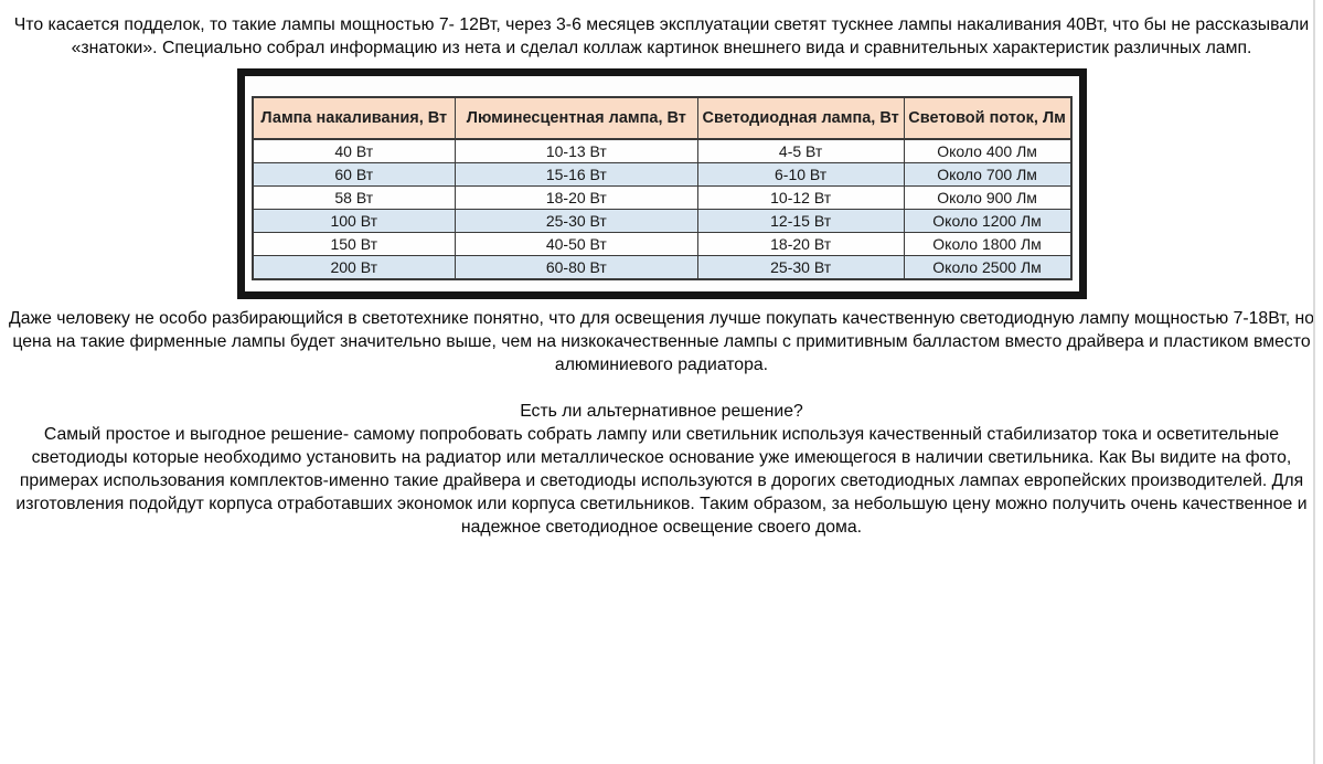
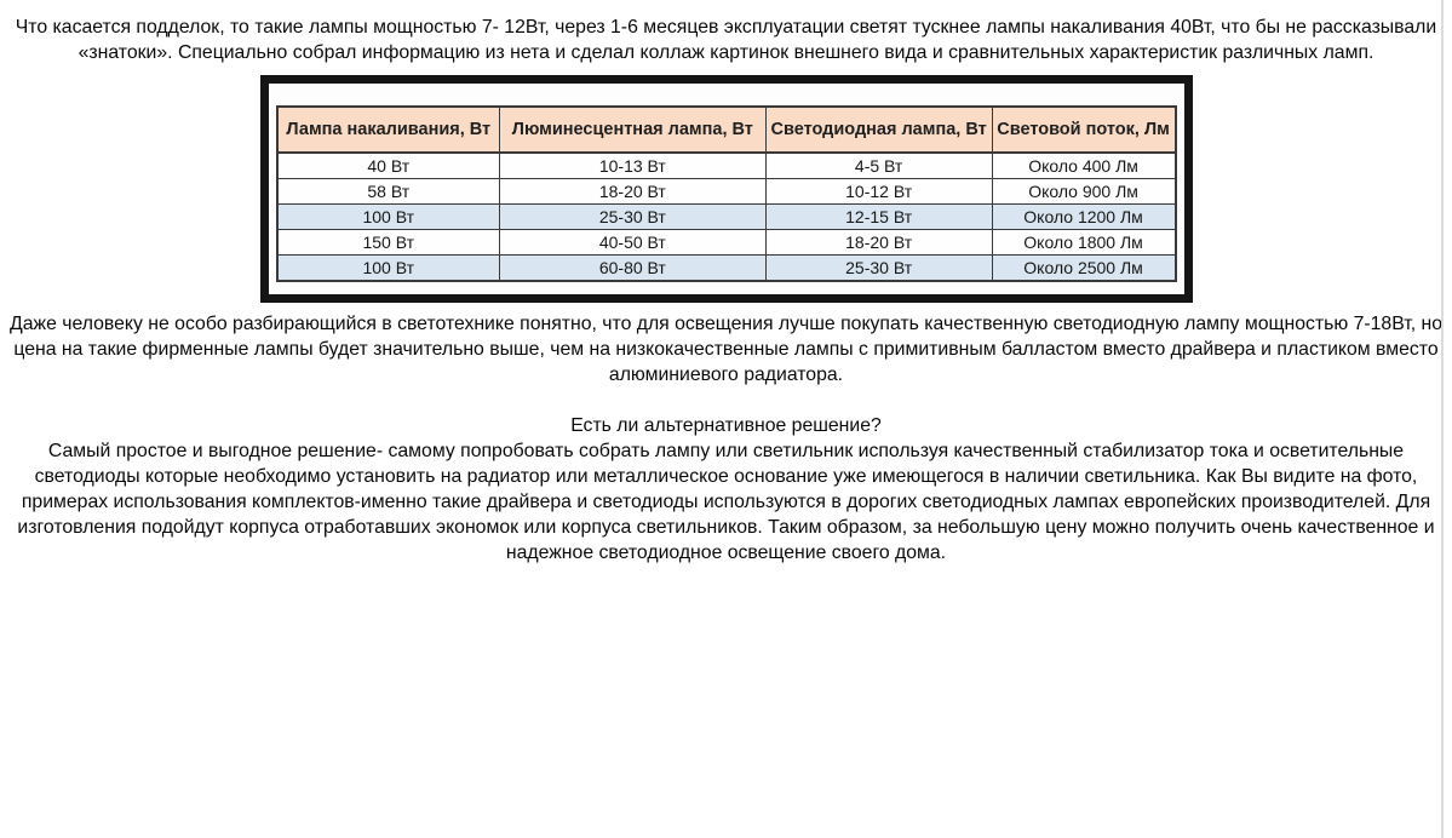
- Что касается подделок, то такие лампы мощностью 7- 12Вт, через 3-6 месяцев эксплуатации светят тускнее лампы накаливания 40Вт, что бы не рассказывали «знатоки». Специально собрал информацию из нета и сделал коллаж картинок внешнего вида и сравнительных характеристик различных ламп.
+ Что касается подделок, то такие лампы мощностью 7- 12Вт, через 1-6 месяцев эксплуатации светят тускнее лампы накаливания 40Вт, что бы не рассказывали «знатоки». Специально собрал информацию из нета и сделал коллаж картинок внешнего вида и сравнительных характеристик различных ламп.
  Лампа накаливания, Вт	Люминесцентная лампа, Вт	Светодиодная лампа, Вт	Световой поток, Лм
  40 Вт	10-13 Вт	4-5 Вт	Около 400 Лм
- 60 Вт	15-16 Вт	6-10 Вт	Около 700 Лм
  58 Вт	18-20 Вт	10-12 Вт	Около 900 Лм
  100 Вт	25-30 Вт	12-15 Вт	Около 1200 Лм
  150 Вт	40-50 Вт	18-20 Вт	Около 1800 Лм
- 200 Вт	60-80 Вт	25-30 Вт	Около 2500 Лм
+ 100 Вт	60-80 Вт	25-30 Вт	Около 2500 Лм
  Даже человеку не особо разбирающийся в светотехнике понятно, что для освещения лучше покупать качественную светодиодную лампу мощностью 7-18Вт, но цена на такие фирменные лампы будет значительно выше, чем на низкокачественные лампы с примитивным балластом вместо драйвера и пластиком вместо алюминиевого радиатора.
  Есть ли альтернативное решение?
  Самый простое и выгодное решение- самому попробовать собрать лампу или светильник используя качественный стабилизатор тока и осветительные светодиоды которые необходимо установить на радиатор или металлическое основание уже имеющегося в наличии светильника. Как Вы видите на фото, примерах использования комплектов-именно такие драйвера и светодиоды используются в дорогих светодиодных лампах европейских производителей. Для изготовления подойдут корпуса отработавших экономок или корпуса светильников. Таким образом, за небольшую цену можно получить очень качественное и надежное светодиодное освещение своего дома.
